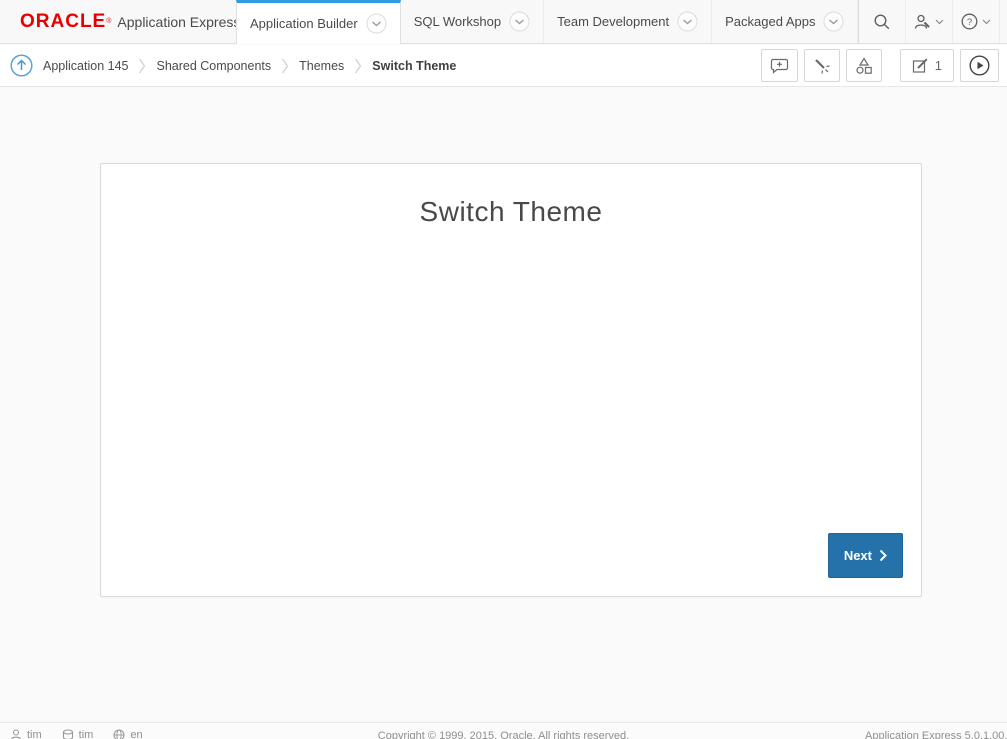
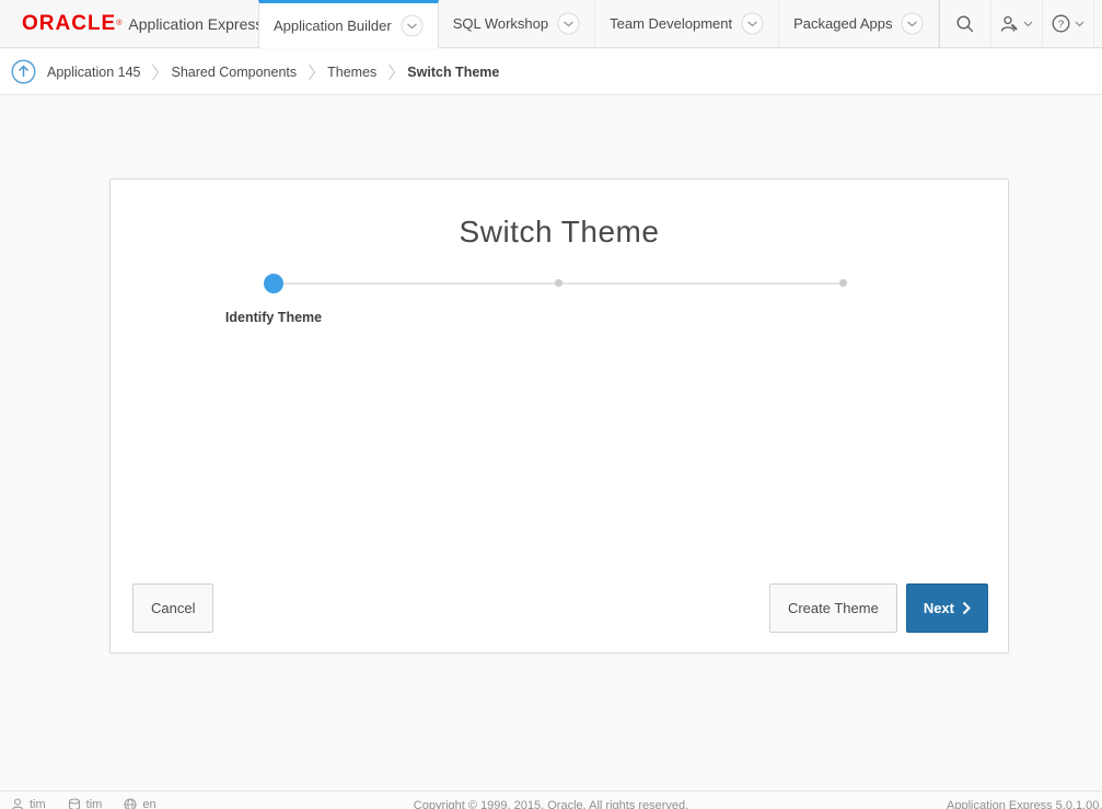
  ORACLE
  Application Expres
  Application Builder
  SQL Workshop
  Team Development
  Packaged Apps
  ?
  Application 145
  Shared Components
  Themes
  Switch Theme
- 1
  Switch Theme
+ Identify Theme
+ Cancel
+ Create Theme
  Next
  tim
  tim
  en
  Copyright © 1999, 2015, Oracle. All rights reserved.
  Application Express 5.0.1.00.
